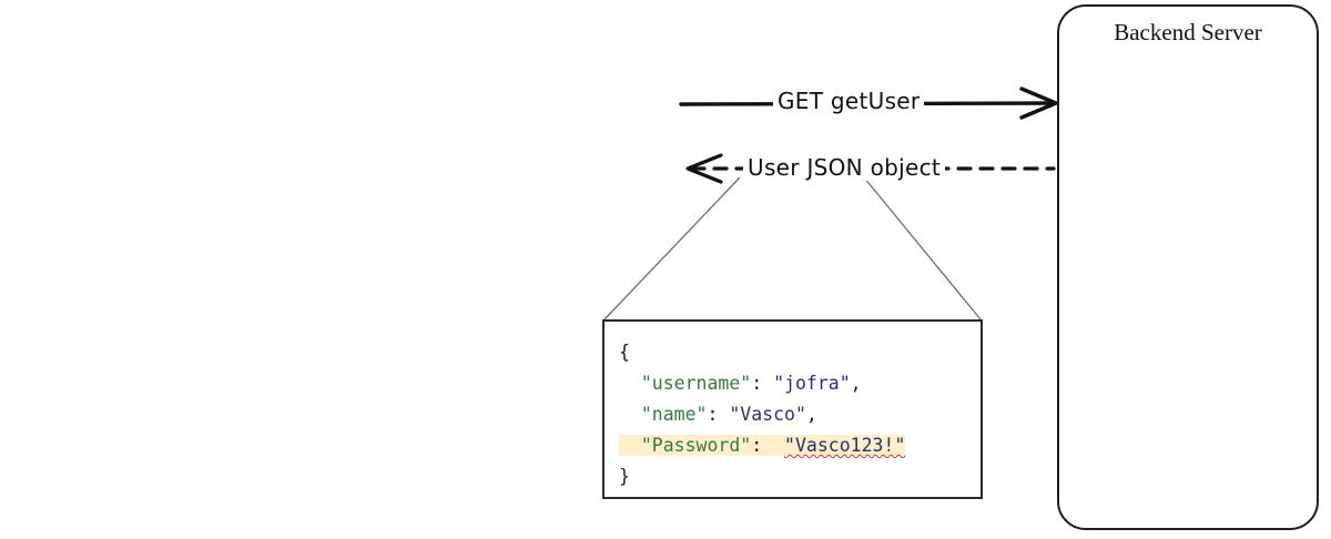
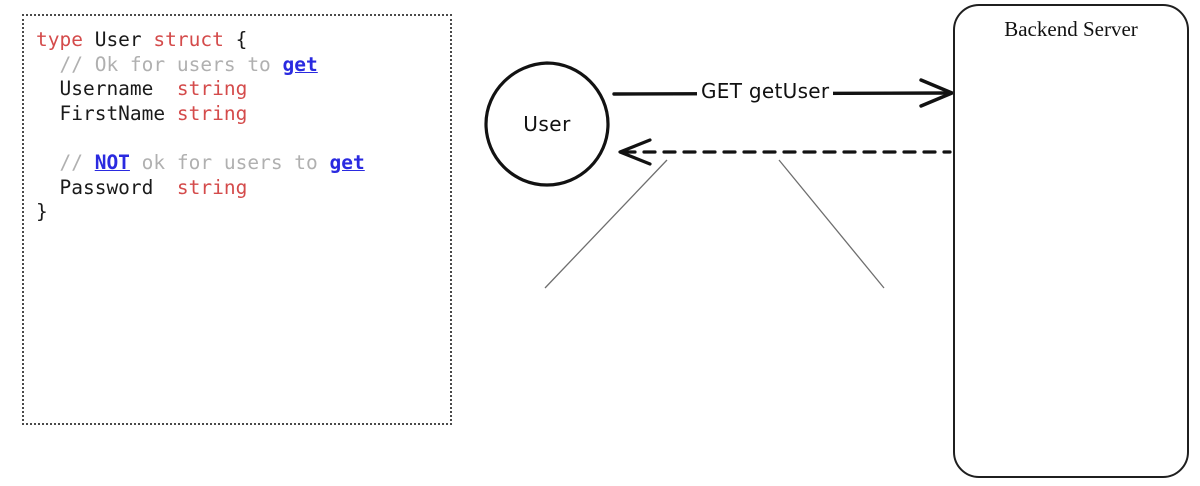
+ type User struct { // Ok for users to get Username string FirstName string // NOT ok for users to get Password string }
+ User
  GET getUser
- User JSON object
- { "username": "jofra", "name": "Vasco", "Password": "Vasco123!" }
  Backend Server
